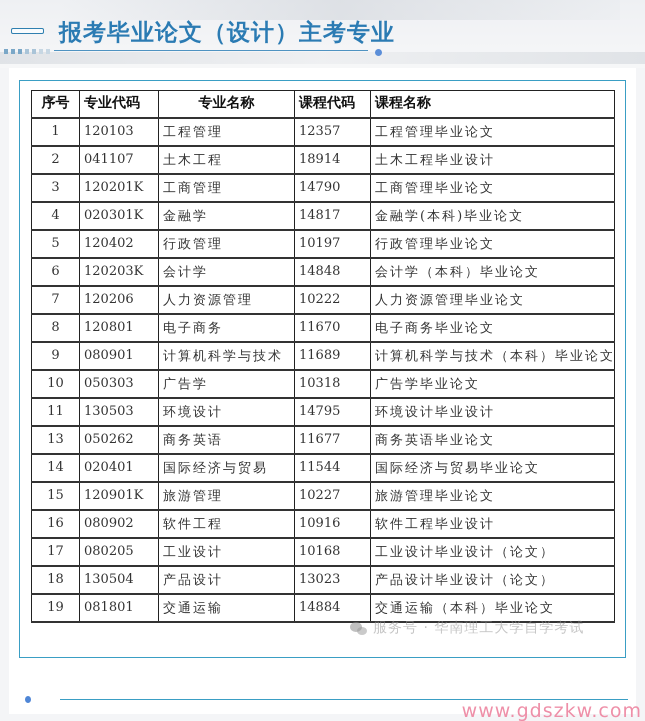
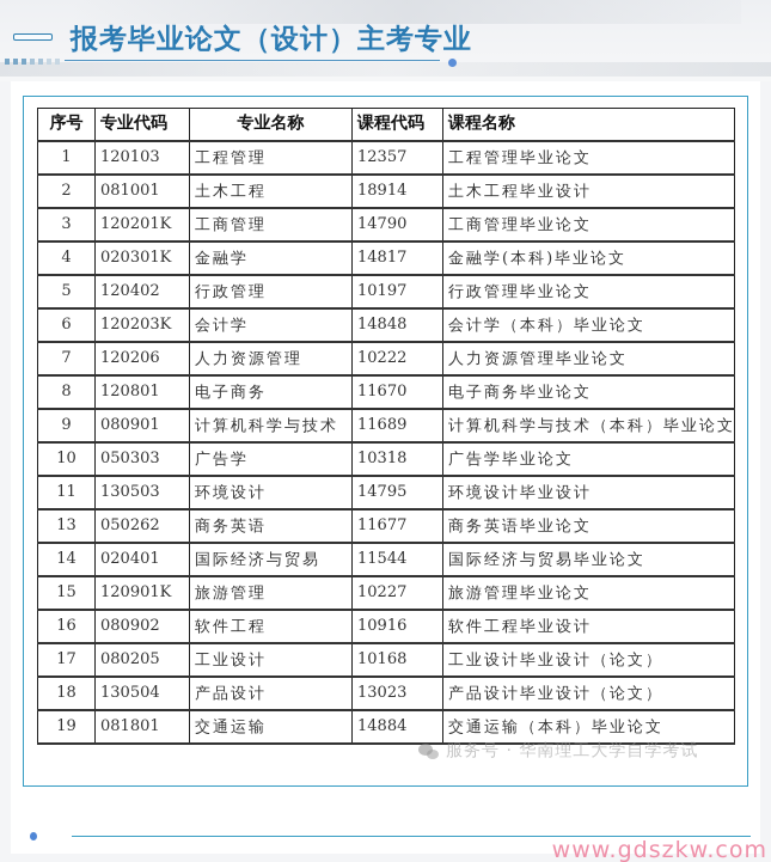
  报考毕业论文（设计）主考专业
  序号	专业代码	专业名称	课程代码	课程名称
  1	120103	工程管理	12357	工程管理毕业论文
- 2	041107	土木工程	18914	土木工程毕业设计
+ 2	081001	土木工程	18914	土木工程毕业设计
  3	120201K	工商管理	14790	工商管理毕业论文
  4	020301K	金融学	14817	金融学(本科)毕业论文
  5	120402	行政管理	10197	行政管理毕业论文
  6	120203K	会计学	14848	会计学（本科）毕业论文
  7	120206	人力资源管理	10222	人力资源管理毕业论文
  8	120801	电子商务	11670	电子商务毕业论文
  9	080901	计算机科学与技术	11689	计算机科学与技术（本科）毕业论文
  10	050303	广告学	10318	广告学毕业论文
  11	130503	环境设计	14795	环境设计毕业设计
  13	050262	商务英语	11677	商务英语毕业论文
  14	020401	国际经济与贸易	11544	国际经济与贸易毕业论文
  15	120901K	旅游管理	10227	旅游管理毕业论文
  16	080902	软件工程	10916	软件工程毕业设计
  17	080205	工业设计	10168	工业设计毕业设计（论文）
  18	130504	产品设计	13023	产品设计毕业设计（论文）
  19	081801	交通运输	14884	交通运输（本科）毕业论文
  服务号 · 华南理工大学自学考试
  www.gdszkw.com
